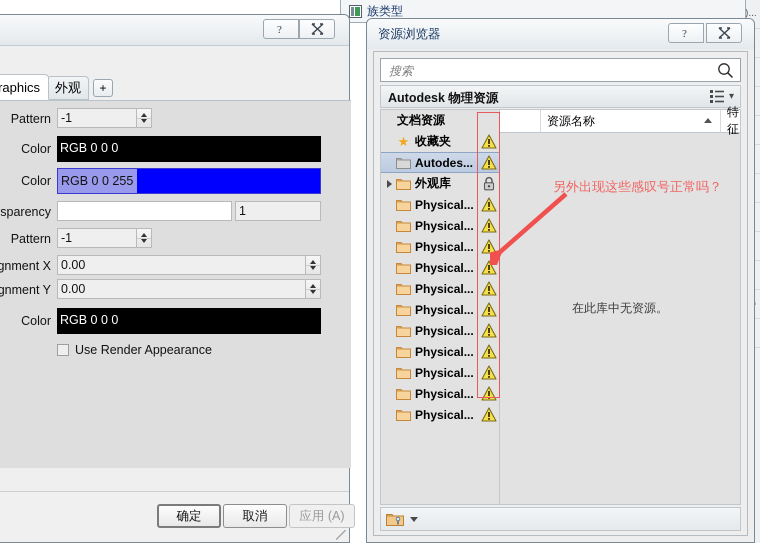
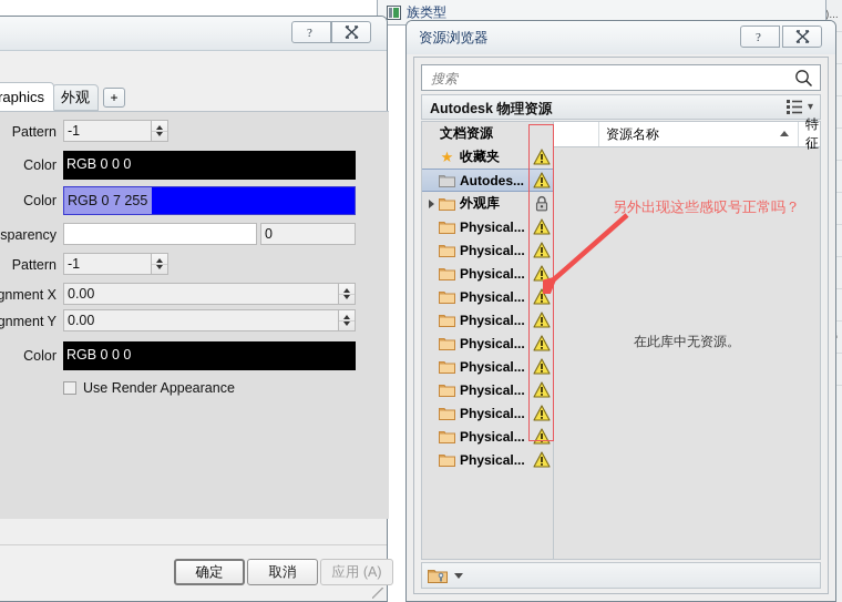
  )...
  族类型
  ?
  raphics
  外观
  +
  Pattern
  -1
  Color
  RGB 0 0 0
  Color
- RGB 0 0 255
+ RGB 0 7 255
- 1
+ 0
  Pattern
  -1
  gnment X
  0.00
  gnment Y
  0.00
  Color
  RGB 0 0 0
  Use Render Appearance
  确定
  取消
  应用 (A)
  资源浏览器
  ?
  搜索
  Autodesk 物理资源
  ▾
  文档资源
  ★
  收藏夹
  Autodes...
  外观库
  Physical...
  Physical...
  Physical...
  Physical...
  Physical...
  Physical...
  Physical...
  Physical...
  Physical...
  Physical...
  Physical...
  资源名称
  特征
  在此库中无资源。
  另外出现这些感叹号正常吗？
